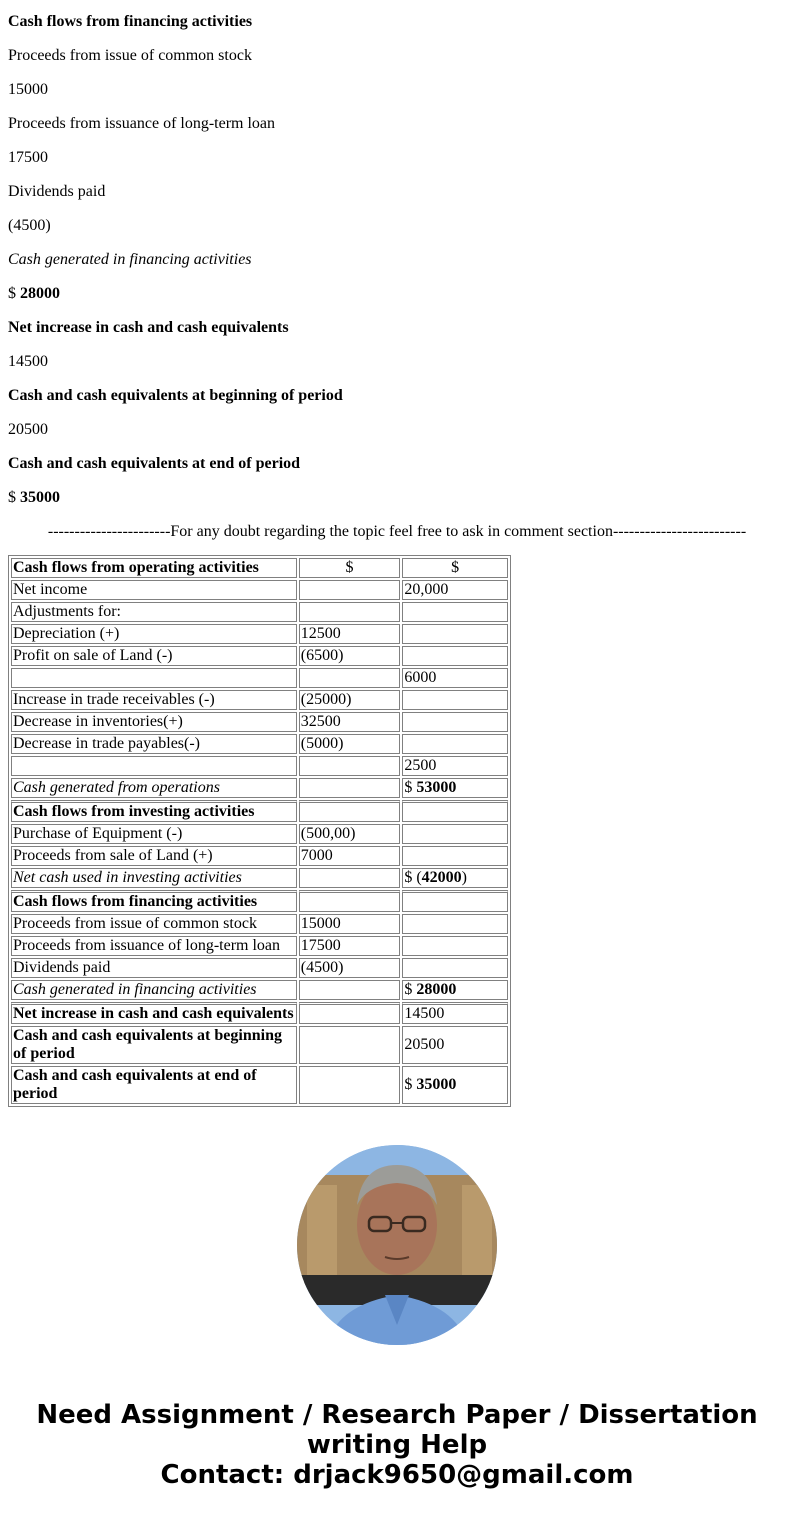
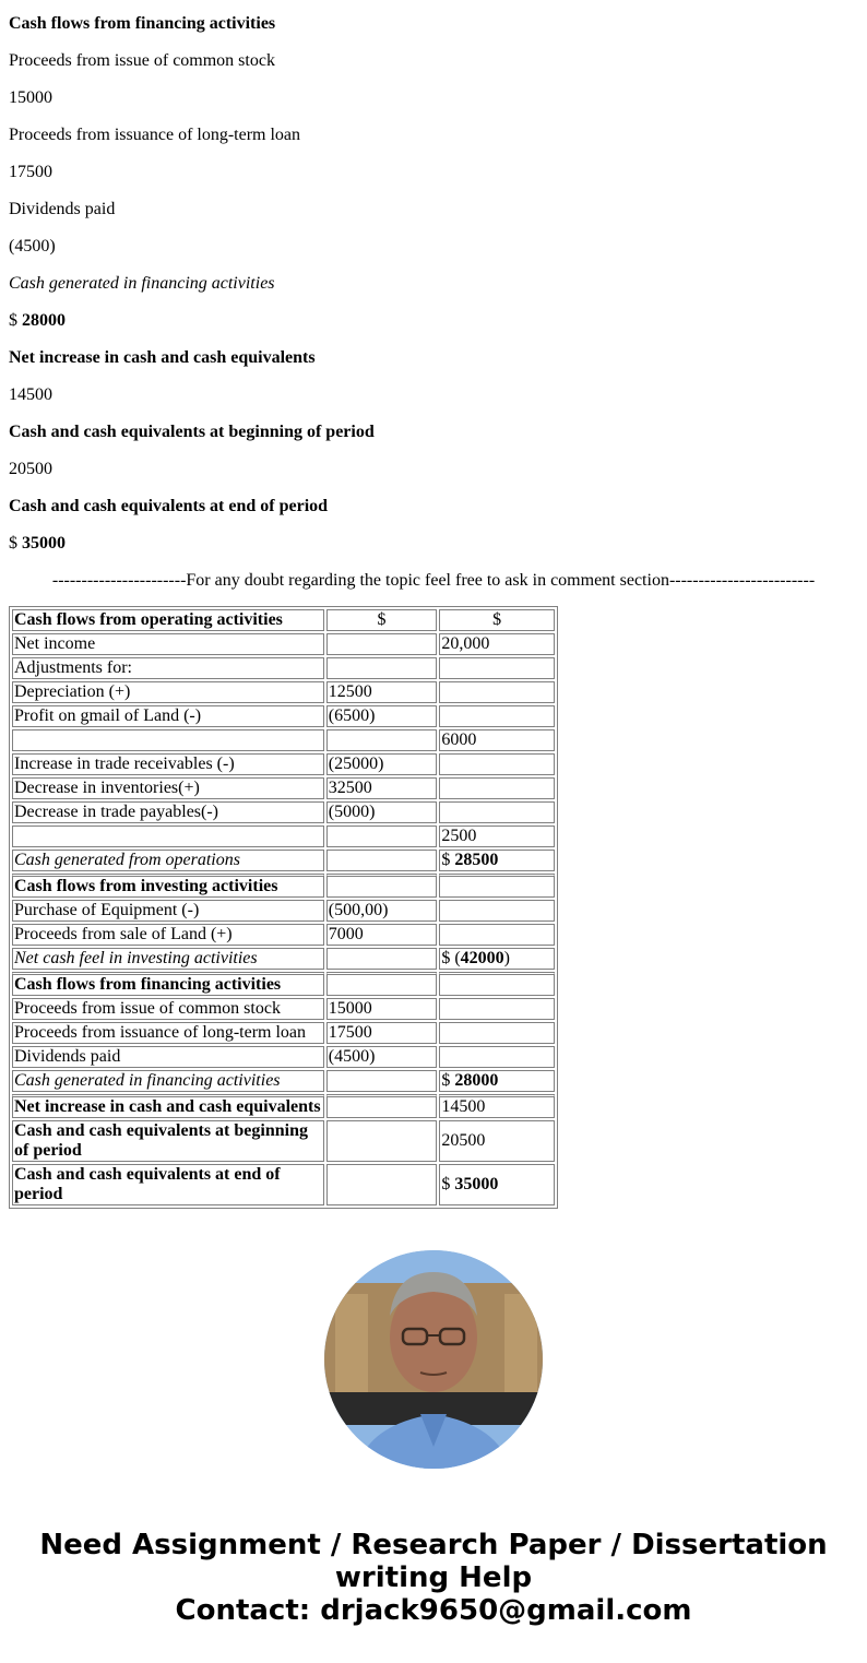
  Cash flows from financing activities
  Proceeds from issue of common stock
  15000
  Proceeds from issuance of long-term loan
  17500
  Dividends paid
  (4500)
  Cash generated in financing activities
  $ 28000
  Net increase in cash and cash equivalents
  14500
  Cash and cash equivalents at beginning of period
  20500
  Cash and cash equivalents at end of period
  $ 35000
  -----------------------For any doubt regarding the topic feel free to ask in comment section-------------------------
  Cash flows from operating activities	$	$
  Net income		20,000
  Adjustments for:
  Depreciation (+)	12500
- Profit on sale of Land (-)	(6500)
+ Profit on gmail of Land (-)	(6500)
  		6000
  Increase in trade receivables (-)	(25000)
  Decrease in inventories(+)	32500
  Decrease in trade payables(-)	(5000)
  		2500
- Cash generated from operations		$ 53000
+ Cash generated from operations		$ 28500
  Cash flows from investing activities
  Purchase of Equipment (-)	(500,00)
  Proceeds from sale of Land (+)	7000
- Net cash used in investing activities		$ (42000)
+ Net cash feel in investing activities		$ (42000)
  Cash flows from financing activities
  Proceeds from issue of common stock	15000
  Proceeds from issuance of long-term loan	17500
  Dividends paid	(4500)
  Cash generated in financing activities		$ 28000
  Net increase in cash and cash equivalents		14500
  Cash and cash equivalents at beginning of period		20500
  Cash and cash equivalents at end of period		$ 35000
  Need Assignment / Research Paper / Dissertation writing Help
  Contact: drjack9650@gmail.com
